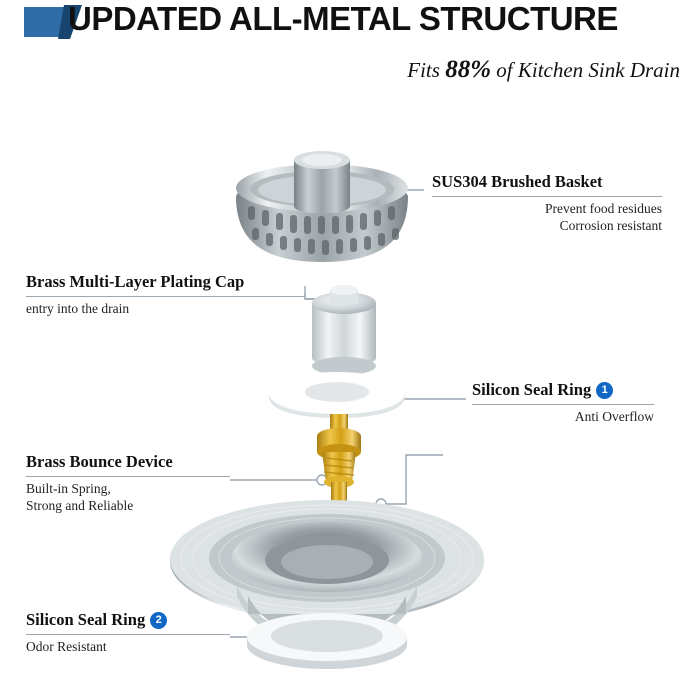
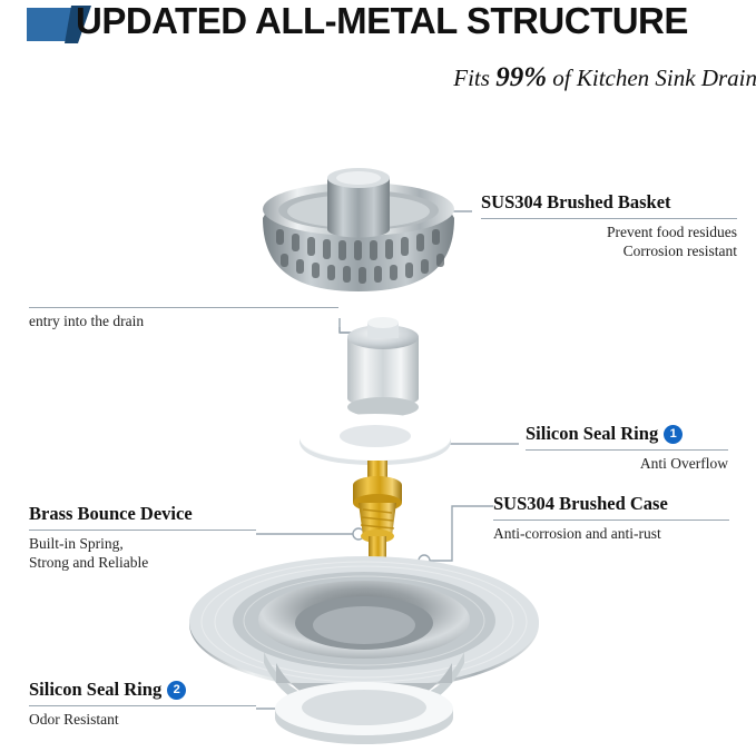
  UPDATED ALL-METAL STRUCTURE
- Fits 88% of Kitchen Sink Drain
+ Fits 99% of Kitchen Sink Drain
  SUS304 Brushed Basket
  Prevent food residues
  Corrosion resistant
- Brass Multi-Layer Plating Cap
  entry into the drain
  Silicon Seal Ring 1
  Anti Overflow
  Brass Bounce Device
  Built-in Spring,
  Strong and Reliable
+ SUS304 Brushed Case
+ Anti-corrosion and anti-rust
  Silicon Seal Ring 2
  Odor Resistant
